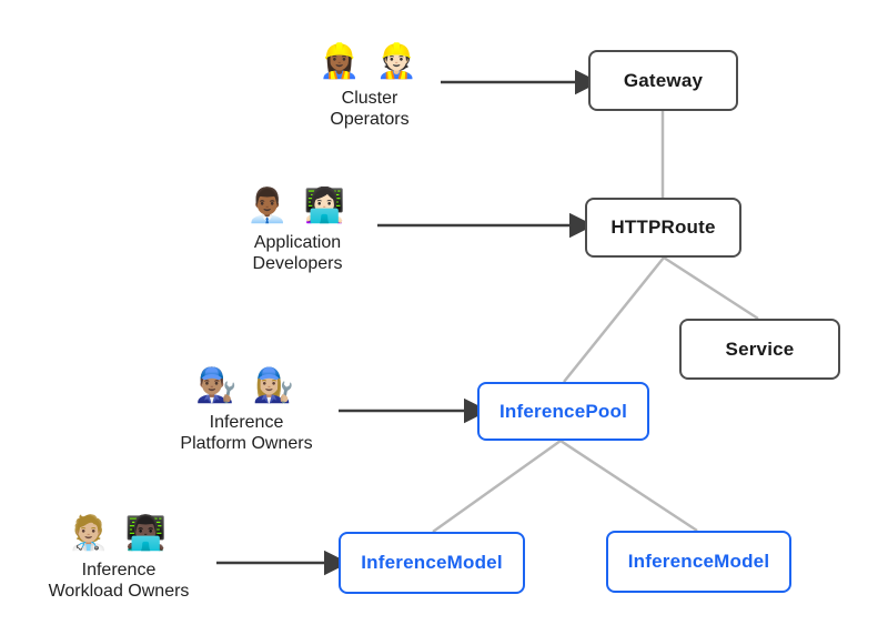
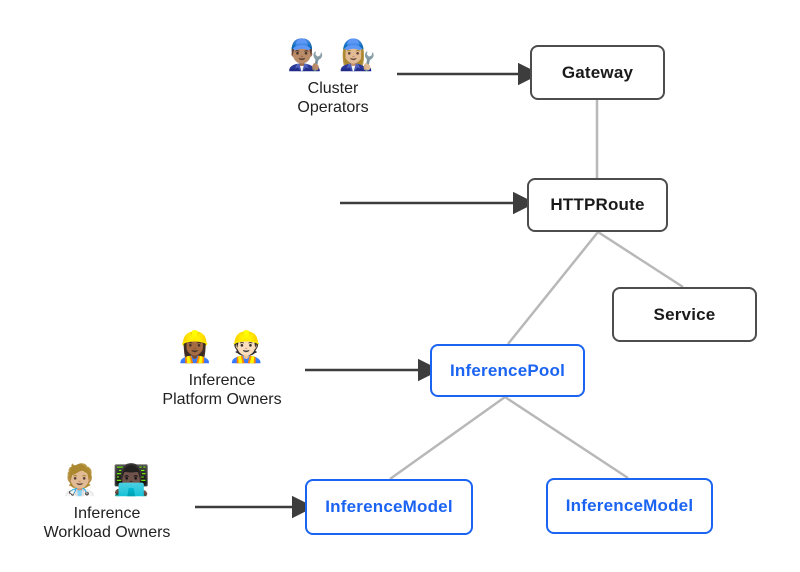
- 👷🏾‍♀️ 👷🏻
+ 👨🏽‍🔧 👩🏼‍🔧
  Cluster
  Operators
- 👨🏾‍💼 👩🏻‍💻
- Application
- Developers
- 👨🏽‍🔧 👩🏼‍🔧
+ 👷🏾‍♀️ 👷🏻
  Inference
  Platform Owners
  🧑🏼‍⚕️ 👨🏿‍💻
  Inference
  Workload Owners
  Gateway
  HTTPRoute
  Service
  InferencePool
  InferenceModel
  InferenceModel
